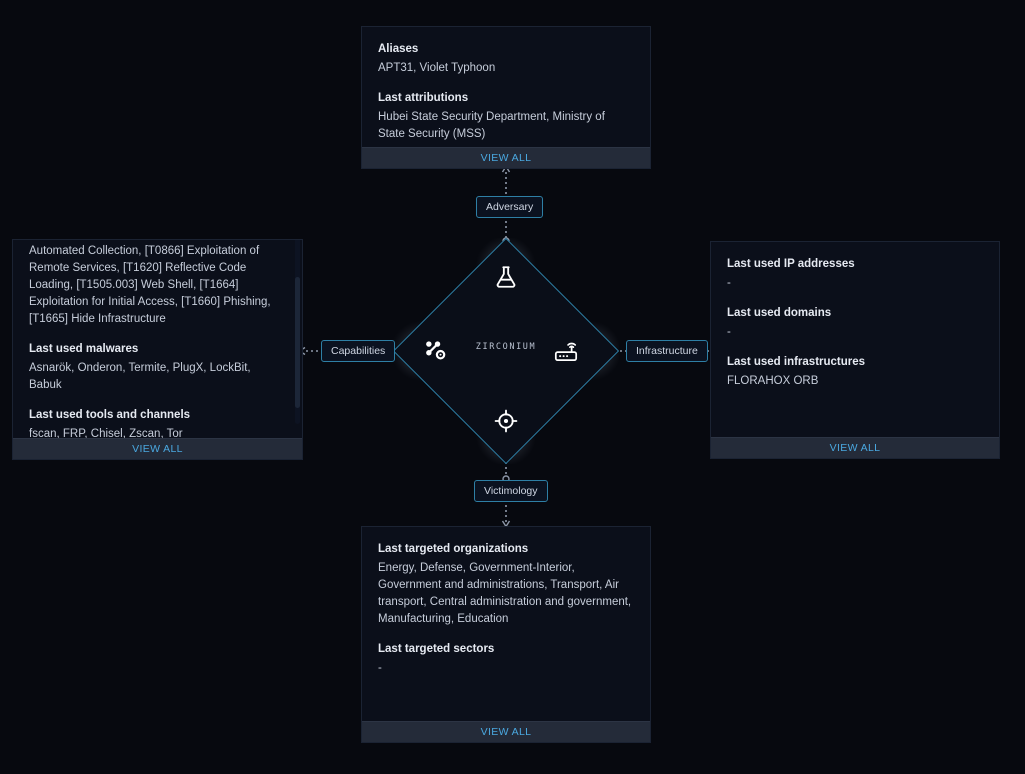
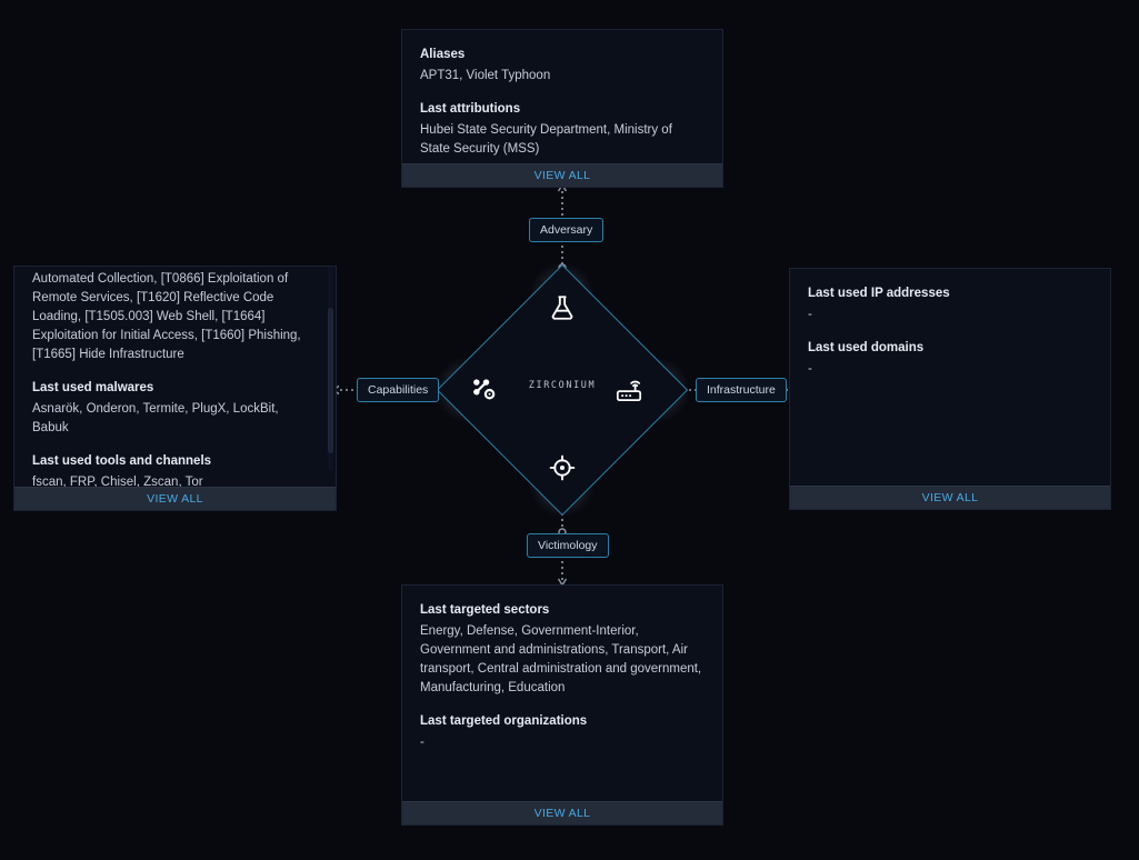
  ZIRCONIUM
  Adversary
  Capabilities
  Infrastructure
  Victimology
  Aliases
  APT31, Violet Typhoon
  Last attributions
  Hubei State Security Department, Ministry of State Security (MSS)
  VIEW ALL
  Automated Collection, [T0866] Exploitation of Remote Services, [T1620] Reflective Code Loading, [T1505.003] Web Shell, [T1664] Exploitation for Initial Access, [T1660] Phishing, [T1665] Hide Infrastructure
  Last used malwares
  Asnarök, Onderon, Termite, PlugX, LockBit, Babuk
  Last used tools and channels
  fscan, FRP, Chisel, Zscan, Tor
  VIEW ALL
  Last used IP addresses
  -
  Last used domains
  -
- Last used infrastructures
- FLORAHOX ORB
  VIEW ALL
- Last targeted organizations
+ Last targeted sectors
  Energy, Defense, Government-Interior, Government and administrations, Transport, Air transport, Central administration and government, Manufacturing, Education
- Last targeted sectors
+ Last targeted organizations
  -
  VIEW ALL
